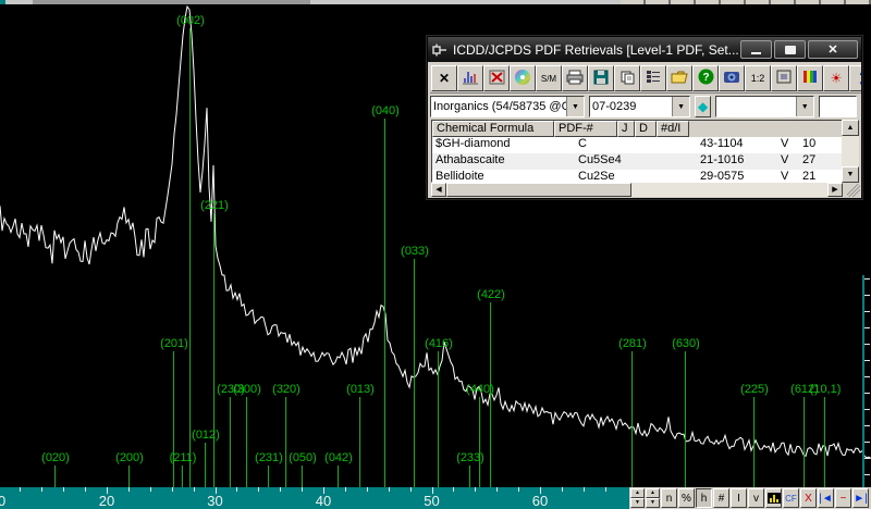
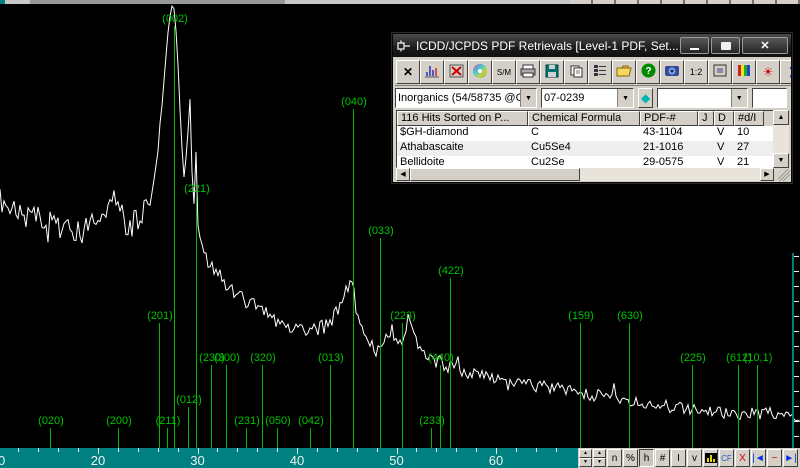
  (020)
  (200)
  (201)
  (211)
  (002)
  (012)
  (221)
  (230)
  (300)
  (231)
  (320)
  (050)
  (042)
  (013)
  (040)
  (033)
- (416)
+ (223)
  (233)
  (440)
  (422)
- (281)
+ (159)
  (630)
  (225)
  (612)
  (10,1)
  20
  30
  40
  50
  60
  n
  %
  h
  #
  I
  v
  CF
  X
  |◄
  −
  ►|
  ICDD/JCPDS PDF Retrievals [Level-1 PDF, Set...
  ✕
  ✕
  S/M
  ?
  1:2
  ☀
  Inorganics (54/58735 @
  07-0239
  ◆
+ 116 Hits Sorted on P...
  Chemical Formula
  PDF-#
  J
  D
  #d/I
  $GH-diamond
  C
  43-1104
  V
  10
  Athabascaite
  Cu5Se4
  21-1016
  V
  27
  Bellidoite
  Cu2Se
  29-0575
  V
  21
